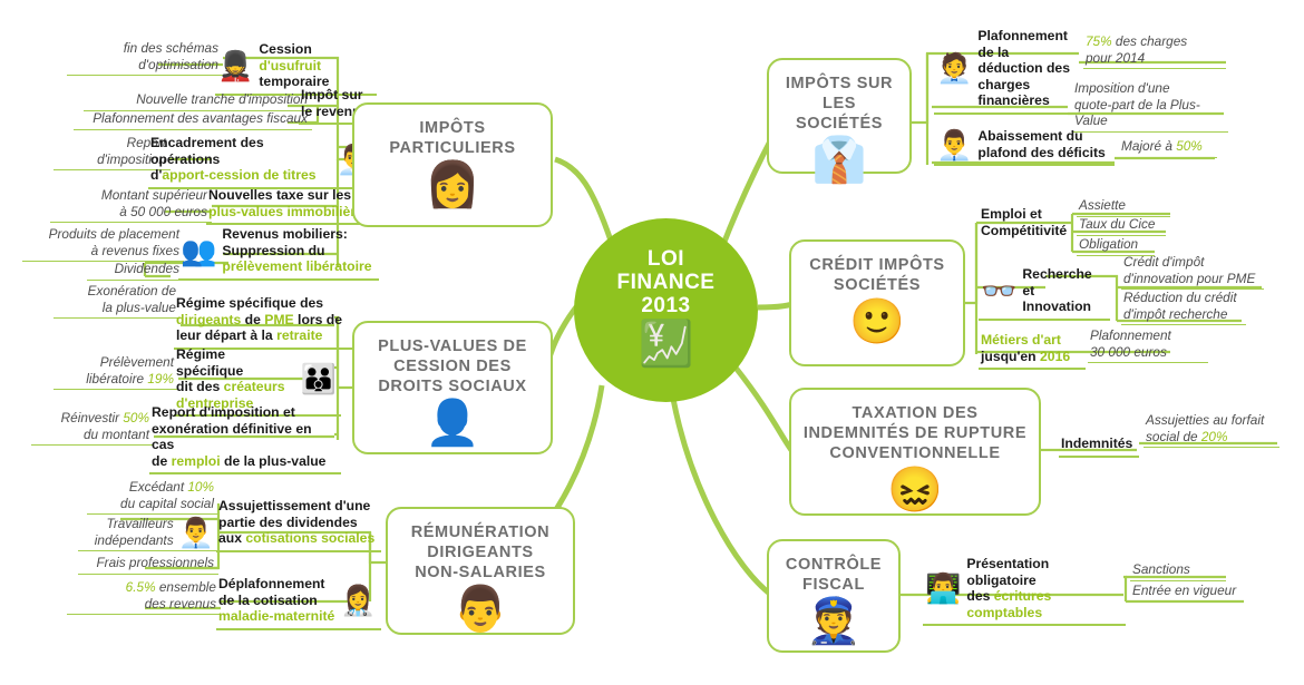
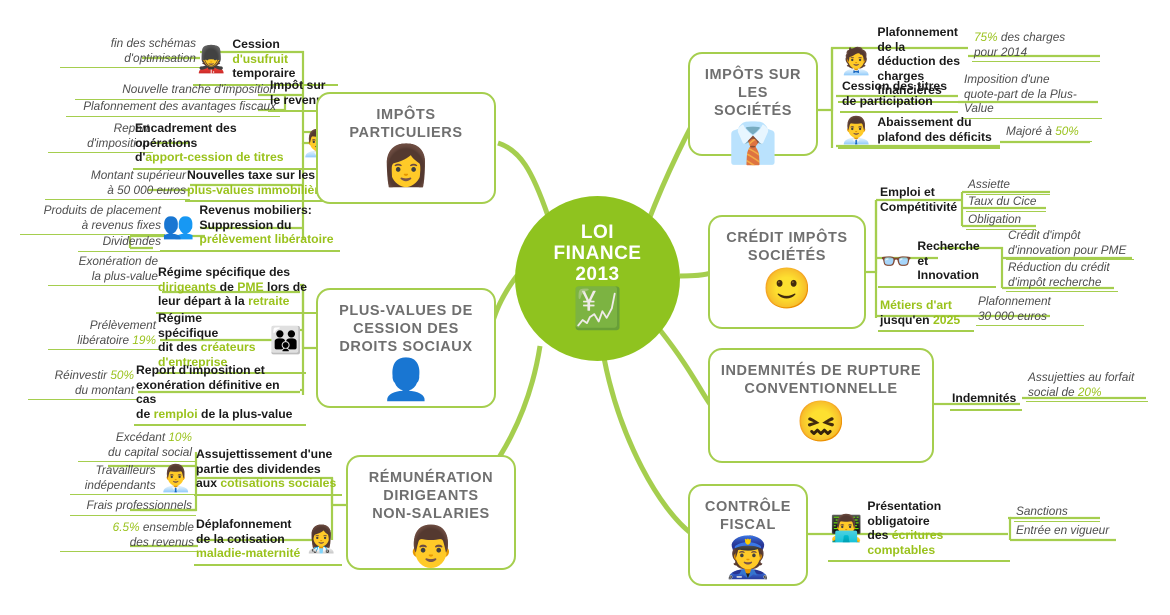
  LOI
  FINANCE
  2013
  💹
  IMPÔTS
  PARTICULIERS
  👩
  PLUS-VALUES DE
  CESSION DES
  DROITS SOCIAUX
  👤
  RÉMUNÉRATION
  DIRIGEANTS
  NON-SALARIES
  👨
  IMPÔTS SUR
  LES SOCIÉTÉS
  👔
  CRÉDIT IMPÔTS
  SOCIÉTÉS
  🙂
- TAXATION DES
  INDEMNITÉS DE RUPTURE
  CONVENTIONNELLE
  😖
  CONTRÔLE
  FISCAL
  👮
  fin des schémas
  d'optimisation
  💂
  Cession d'usufruit
  temporaire
  Nouvelle tranche d'imposition
  Plafonnement des avantages fiscaux
  Impôt sur
  le reven
  Report
  d'imposition
  Encadrement des opérations
  d'apport-cession de titres
  Montant supérieur
  à 50 000 euros
  Nouvelles taxe sur les
  plus-values immobiliè
  Produits de placement
  à revenus fixes
  Dividendes
  👥
  Revenus mobiliers:
  Suppression du
  prélèvement libératoire
  Exonération de
  la plus-value
  Régime spécifique des
  dirigeants de PME lors de
  leur départ à la retraite
  Prélèvement
  libératoire 19%
  Régime spécifique
  dit des créateurs
  d'entreprise
  👪
  Réinvestir 50%
  du montant
  Report d'imposition et
  exonération définitive en cas
  de remploi de la plus-value
  Excédant 10%
  du capital social
  Travailleurs
  indépendants
  👨‍💼
  Frais professionnels
  Assujettissement d'une
  partie des dividendes
  aux cotisations sociales
  6.5% ensemble
  des revenus
  Déplafonnement
  de la cotisation
  maladie-maternité
  👩‍⚕️
  🧑‍💼
  Plafonnement de la
  déduction des
  charges financières
  75% des charges
  pour 2014
+ Cession des titres
+ de participation
  Imposition d'une
  quote-part de la Plus-Value
  👨‍💼
  Abaissement du
  plafond des déficits
  Majoré à 50%
  Emploi et
  Compétitivité
  Assiette
  Taux du Cice
  Obligation
  👓
  Recherche et
  Innovation
  Crédit d'impôt
  d'innovation pour PME
  Réduction du crédit
  d'impôt recherche
  Métiers d'art
- jusqu'en 2016
+ jusqu'en 2025
  Plafonnement
  30 000 euros
  Indemnités
  Assujetties au forfait
  social de 20%
  👨‍💻
  Présentation obligatoire
  des écritures comptables
  Sanctions
  Entrée en vigueur
